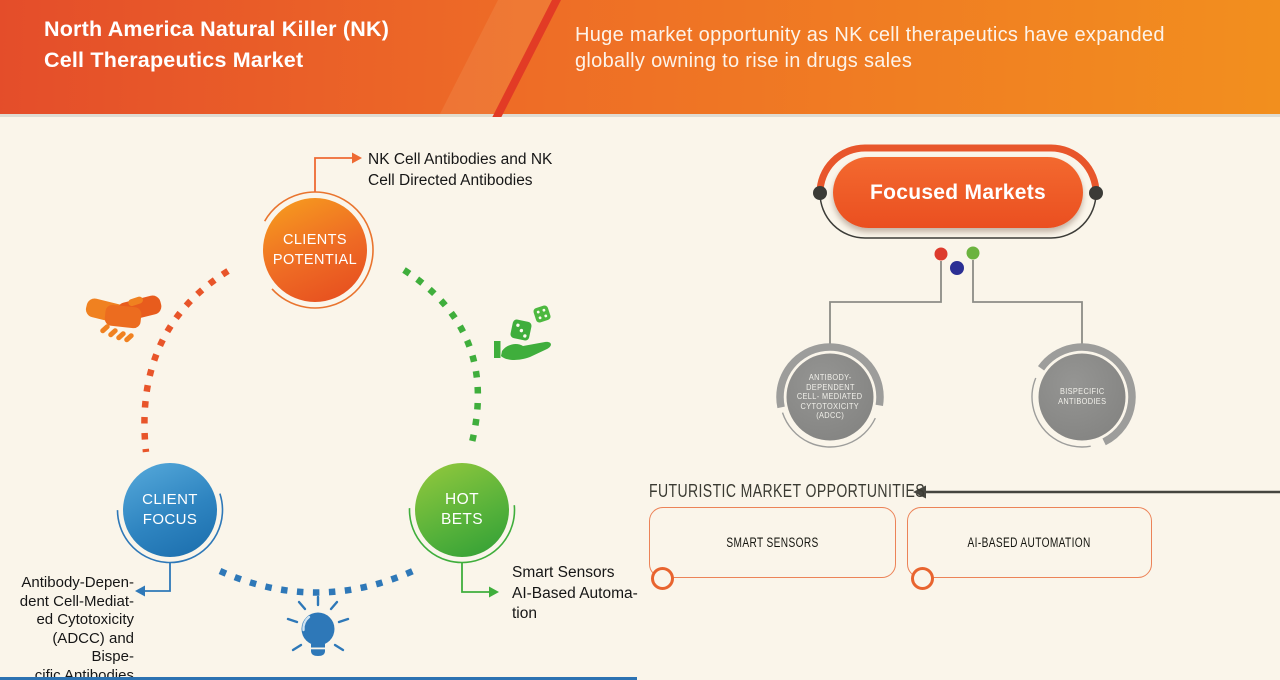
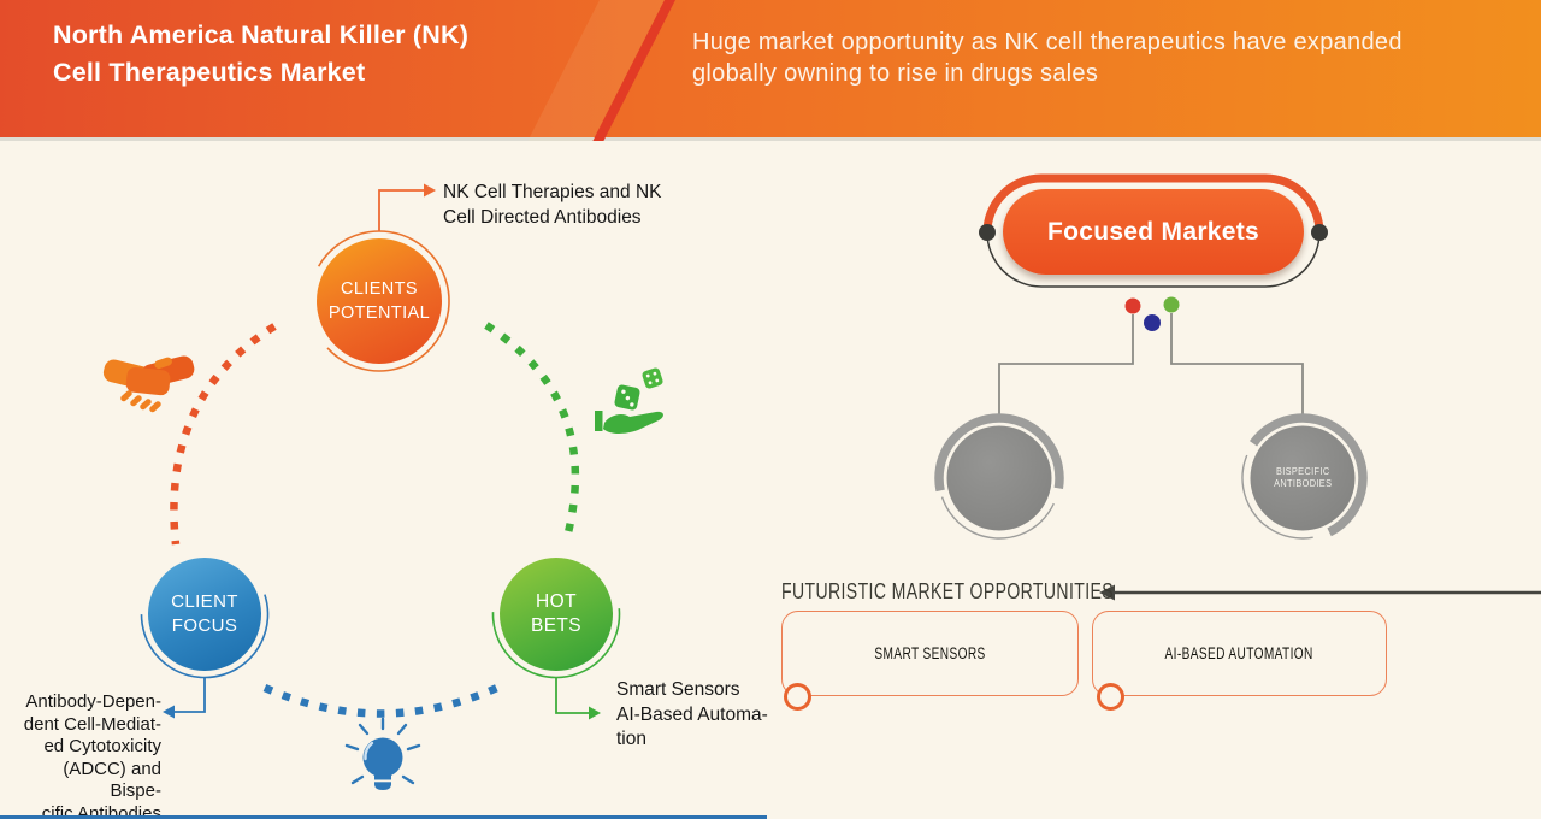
  North America Natural Killer (NK)
  Cell Therapeutics Market
  Huge market opportunity as NK cell therapeutics have expanded
  globally owning to rise in drugs sales
  CLIENTS
  POTENTIAL
  CLIENT
  FOCUS
  HOT
  BETS
- NK Cell Antibodies and NK
+ NK Cell Therapies and NK
  Cell Directed Antibodies
  Antibody-Depen-
  dent Cell-Mediat-
  ed Cytotoxicity
  (ADCC) and Bispe-
  cific Antibodies
  Smart Sensors
  AI-Based Automa-
  tion
  Focused Markets
- ANTIBODY-
- DEPENDENT
- CELL- MEDIATED
- CYTOTOXICITY
- (ADCC)
  BISPECIFIC
  ANTIBODIES
  FUTURISTIC MARKET OPPORTUNITIES
  SMART SENSORS
  AI-BASED AUTOMATION
